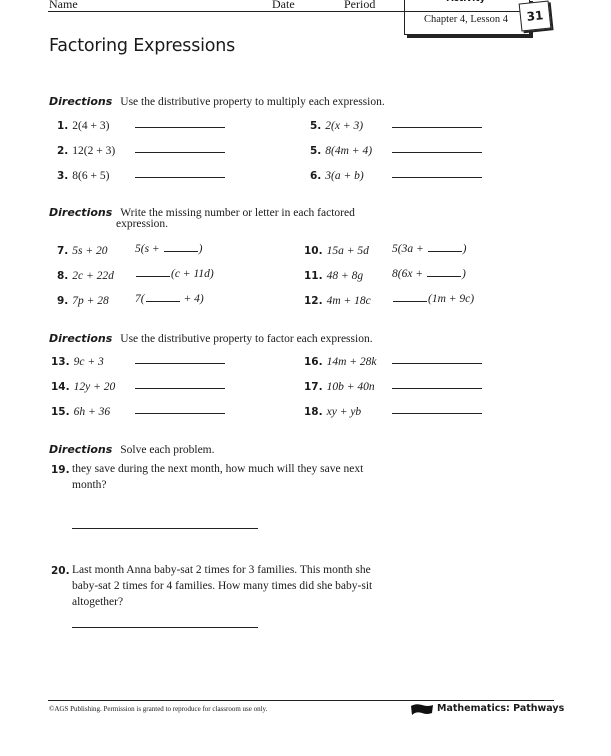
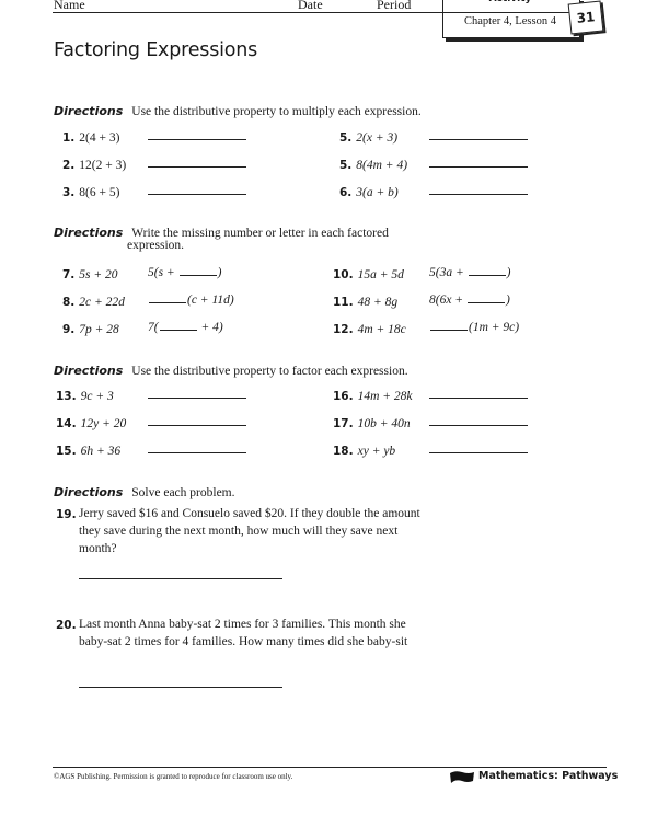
  Name
  Date
  Period
  Chapter 4, Lesson 4
  Factoring Expressions
  Directions Use the distributive property to multiply each expression.
  1. 2(4 + 3)
  2. 12(2 + 3)
  3. 8(6 + 5)
  5. 2(x + 3)
  5. 8(4m + 4)
  6. 3(a + b)
  Directions Write the missing number or letter in each factored
  expression.
  7. 5s + 20
  5(s + )
  8. 2c + 22d
  (c + 11d)
  9. 7p + 28
  7( + 4)
  10. 15a + 5d
  5(3a + )
  11. 48 + 8g
  8(6x + )
  12. 4m + 18c
  (1m + 9c)
  Directions Use the distributive property to factor each expression.
  13. 9c + 3
  14. 12y + 20
  15. 6h + 36
  16. 14m + 28k
  17. 10b + 40n
  18. xy + yb
  Directions Solve each problem.
  19.
+ Jerry saved $16 and Consuelo saved $20. If they double the amount
  they save during the next month, how much will they save next
  month?
  20.
  Last month Anna baby-sat 2 times for 3 families. This month she
  baby-sat 2 times for 4 families. How many times did she baby-sit
- altogether?
  ©AGS Publishing. Permission is granted to reproduce for classroom use only.
  Mathematics: Pathways
